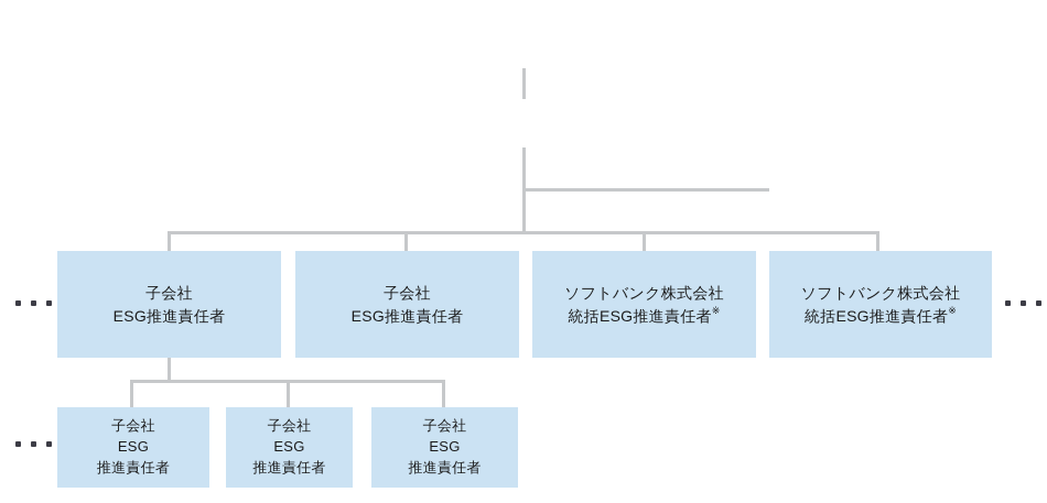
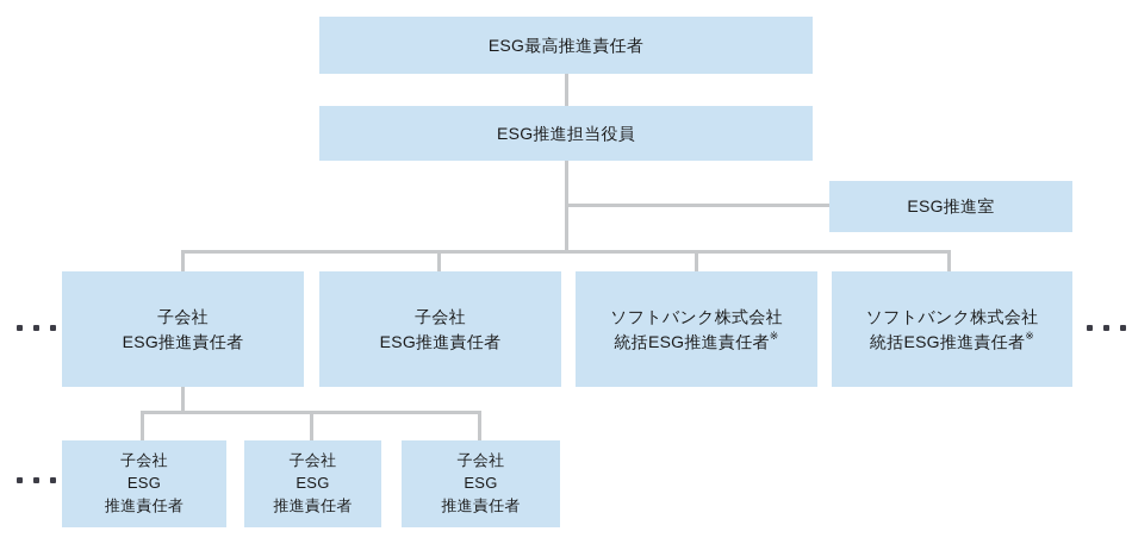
+ ESG最高推進責任者
+ ESG推進担当役員
+ ESG推進室
  子会社
  ESG推進責任者
  子会社
  ESG推進責任者
  ソフトバンク株式会社
  統括ESG推進責任者※
  ソフトバンク株式会社
  統括ESG推進責任者※
  子会社
  ESG
  推進責任者
  子会社
  ESG
  推進責任者
  子会社
  ESG
  推進責任者
